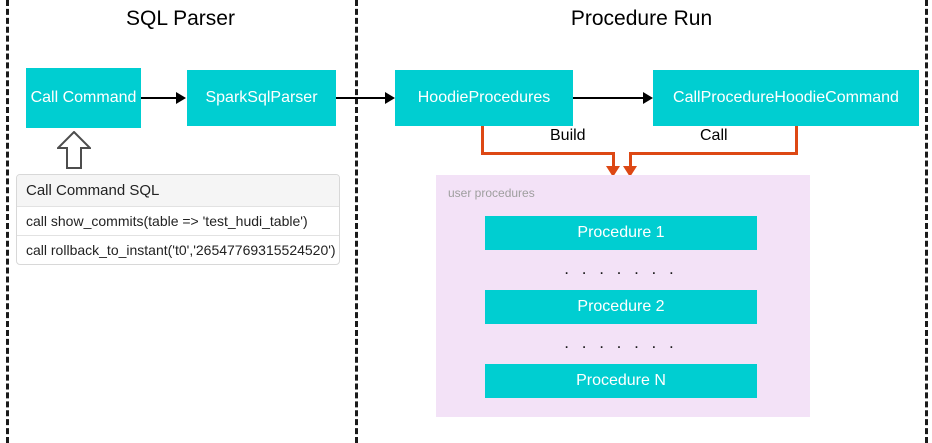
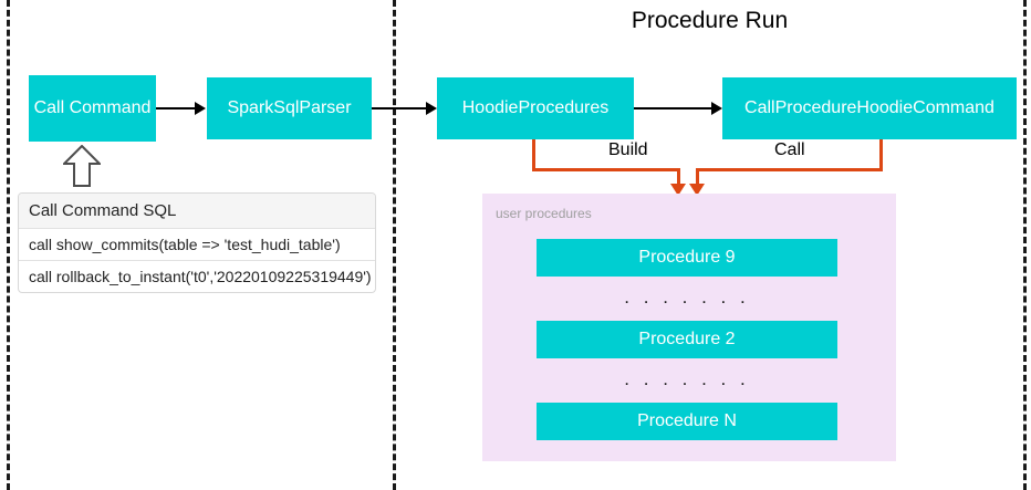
- SQL Parser
  Procedure Run
  Call Command
  SparkSqlParser
  HoodieProcedures
  CallProcedureHoodieCommand
  Call Command SQL
  call show_commits(table => 'test_hudi_table')
- call rollback_to_instant('t0','26547769315524520')
+ call rollback_to_instant('t0','20220109225319449')
  Build
  Call
  user procedures
- Procedure 1
+ Procedure 9
  . . . . . . .
  Procedure 2
  . . . . . . .
  Procedure N
